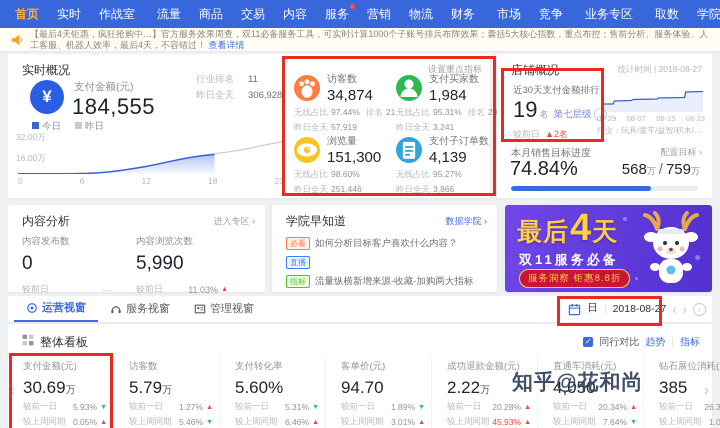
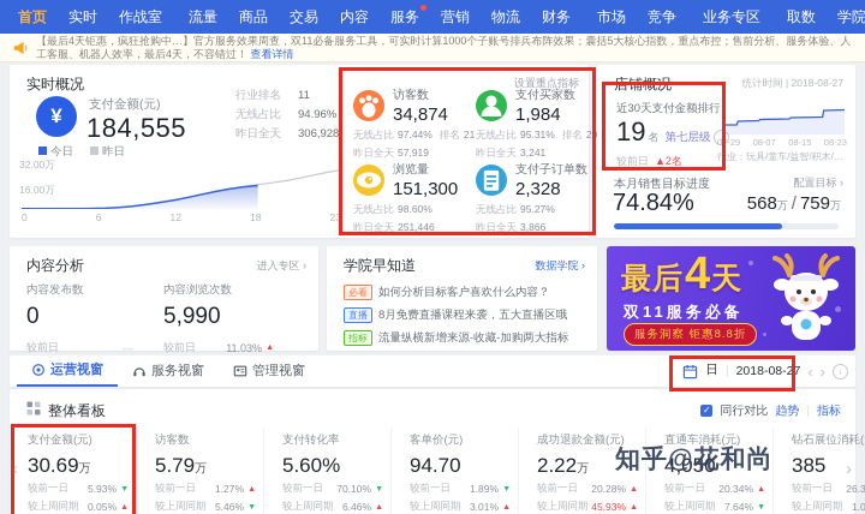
  首页
  实时
  作战室
  流量
  商品
  交易
  内容
  服务
  营销
  物流
  财务
  市场
  竞争
  业务专区
  取数
  学院
  【最后4天钜惠，疯狂抢购中…】官方服务效果周查，双11必备服务工具，可实时计算1000个子账号排兵布阵效果；囊括5大核心指数，重点布控；售前分析、服务体验、人工客服、机器人效率，最后4天，不容错过！ 查看详情
  实时概况
  设置重点指标
  ¥
  支付金额(元)
  184,555
  行业排名
  11
+ 无线占比
+ 94.96%
  昨日全天
  306,928
  今日
  昨日
  32.00万
  16.00万
  0
  6
  12
  18
  23
  访客数
  34,874
  无线占比 97.44% 排名 21
  昨日全天 57,919
  支付买家数
  1,984
  无线占比 95.31% 排名 20
  昨日全天 3,241
  浏览量
  151,300
  无线占比 98.60%
  昨日全天 251,446
  支付子订单数
- 4,139
+ 2,328
  无线占比 95.27%
  昨日全天 3,866
  店铺概况
  统计时间 | 2018-08-27
  近30天支付金额排行
  19
  名
  第七层级
  i
  较前日 ▲2名
  07-29
  08-07
  08-15
  08-23
  行业：玩具/童车/益智/积木/…
  本月销售目标进度
  配置目标 ›
  74.84%
  568
  万
  /
  759
  万
  内容分析
  进入专区 ›
  内容发布数
  0
  较前日
  —
  内容浏览次数
  5,990
  较前日
  11.03%
  学院早知道
  数据学院 ›
  必看
  如何分析目标客户喜欢什么内容？
  直播
+ 8月免费直播课程来袭，五大直播区哦
  指标
  流量纵横新增来源-收藏-加购两大指标
  最后
  4
  天
  双11服务必备
  服务洞察 钜惠8.8折
  运营视窗
  服务视窗
  管理视窗
  日
  |
  2018-08-27
  ‹
  ›
  i
  整体看板
  ✓
  同行对比
  趋势
  |
  指标
  支付金额(元)
  30.69万
  较前一日
  5.93%
  较上周同期
  0.05%
  访客数
  5.79万
  较前一日
  1.27%
  较上周同期
  5.46%
  支付转化率
  5.60%
  较前一日
- 5.31%
+ 70.10%
  较上周同期
  6.46%
  客单价(元)
  94.70
  较前一日
  1.89%
  较上周同期
  3.01%
  成功退款金额(元)
  2.22万
  较前一日
  20.28%
  较上周同期
  45.93%
  直通车消耗(元)
  4,050
  较前一日
  20.34%
  较上周同期
  7.64%
  钻石展位消耗(
  385
  较前一日
  较上周同期
  ‹
  ›
  知乎@花和尚
